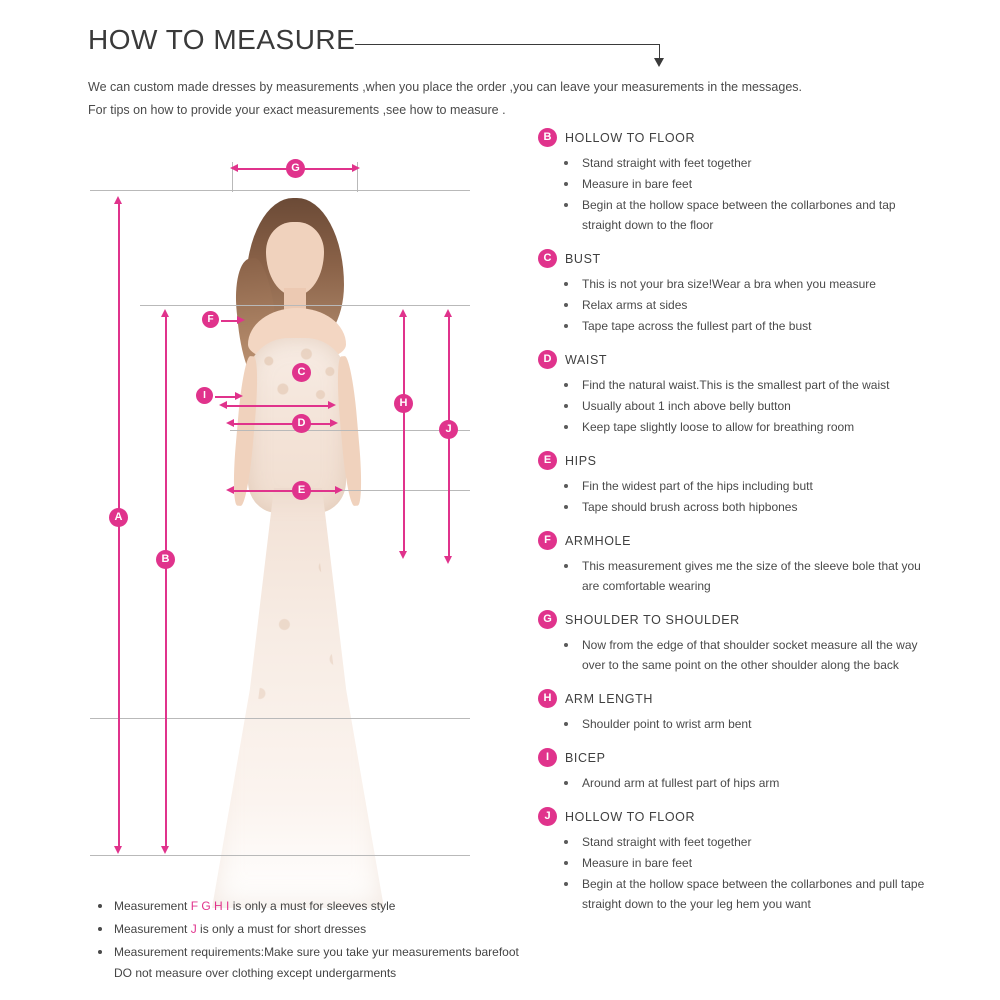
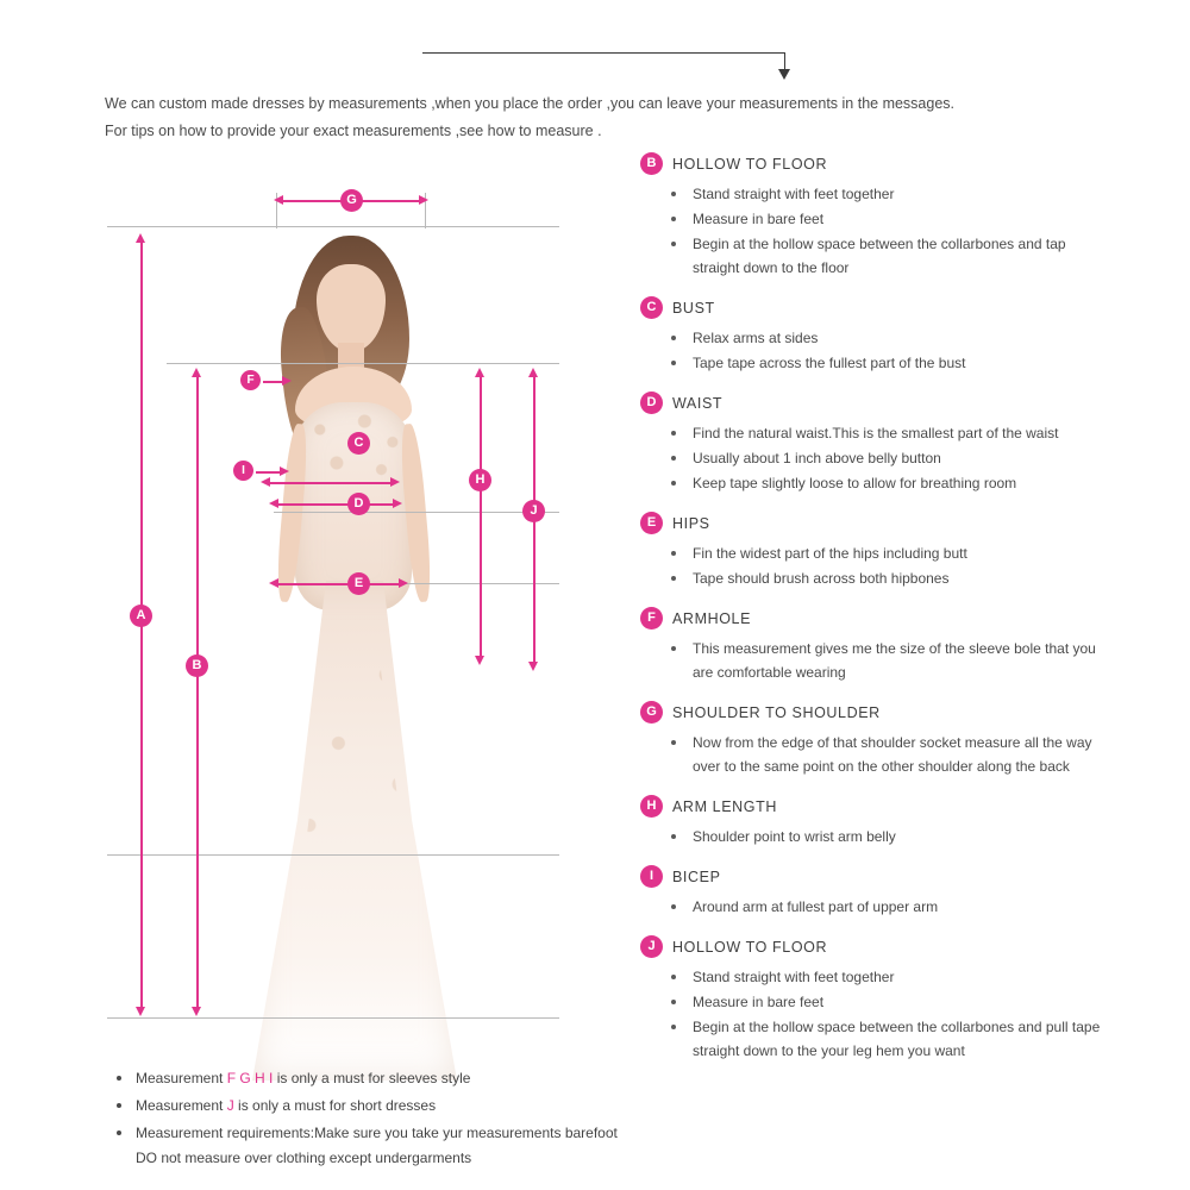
- HOW TO MEASURE
  We can custom made dresses by measurements ,when you place the order ,you can leave your measurements in the messages.
  For tips on how to provide your exact measurements ,see how to measure .
  G
  A
  B
  J
  H
  F
  I
  C
  D
  E
  B
  HOLLOW TO FLOOR
  Stand straight with feet together
  Measure in bare feet
  Begin at the hollow space between the collarbones and tap straight down to the floor
  C
  BUST
- This is not your bra size!Wear a bra when you measure
  Relax arms at sides
  Tape tape across the fullest part of the bust
  D
  WAIST
  Find the natural waist.This is the smallest part of the waist
  Usually about 1 inch above belly button
  Keep tape slightly loose to allow for breathing room
  E
  HIPS
  Fin the widest part of the hips including butt
  Tape should brush across both hipbones
  F
  ARMHOLE
  This measurement gives me the size of the sleeve bole that you are comfortable wearing
  G
  SHOULDER TO SHOULDER
  Now from the edge of that shoulder socket measure all the way over to the same point on the other shoulder along the back
  H
  ARM LENGTH
- Shoulder point to wrist arm bent
+ Shoulder point to wrist arm belly
  I
  BICEP
- Around arm at fullest part of hips arm
+ Around arm at fullest part of upper arm
  J
  HOLLOW TO FLOOR
  Stand straight with feet together
  Measure in bare feet
  Begin at the hollow space between the collarbones and pull tape straight down to the your leg hem you want
  Measurement F G H I is only a must for sleeves style
  Measurement J is only a must for short dresses
  Measurement requirements:Make sure you take yur measurements barefoot DO not measure over clothing except undergarments
